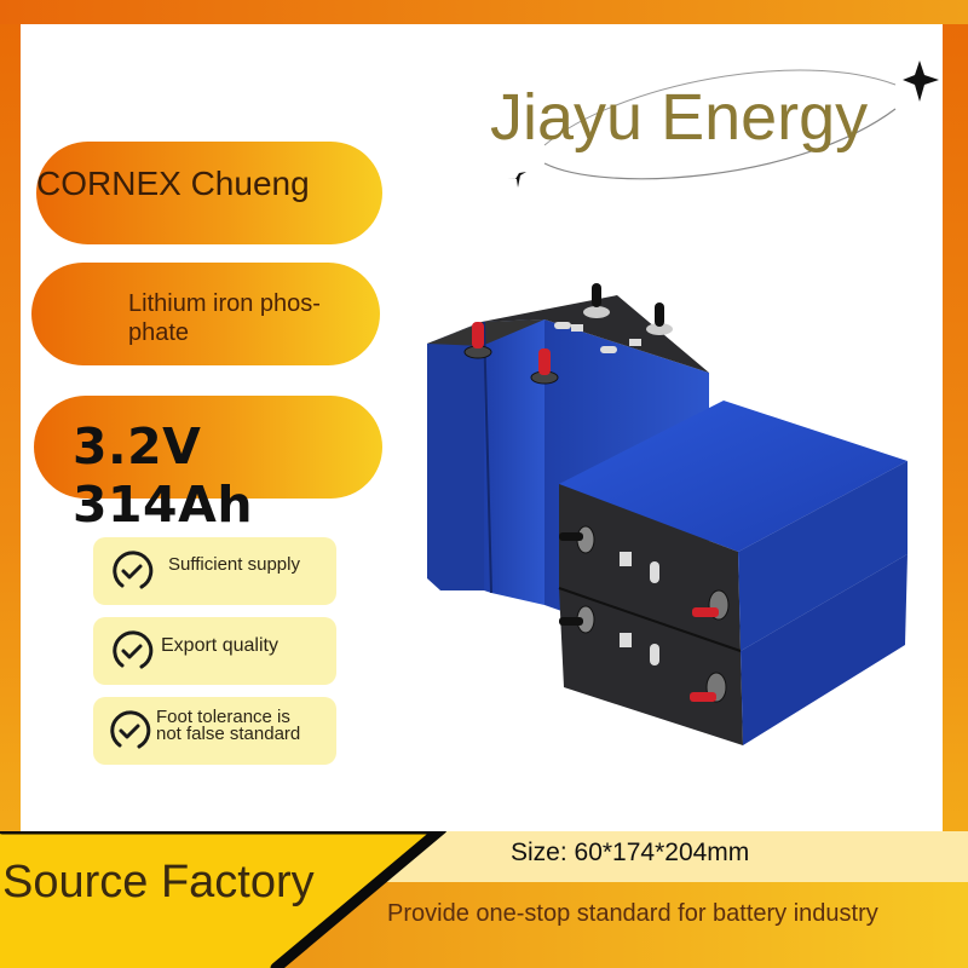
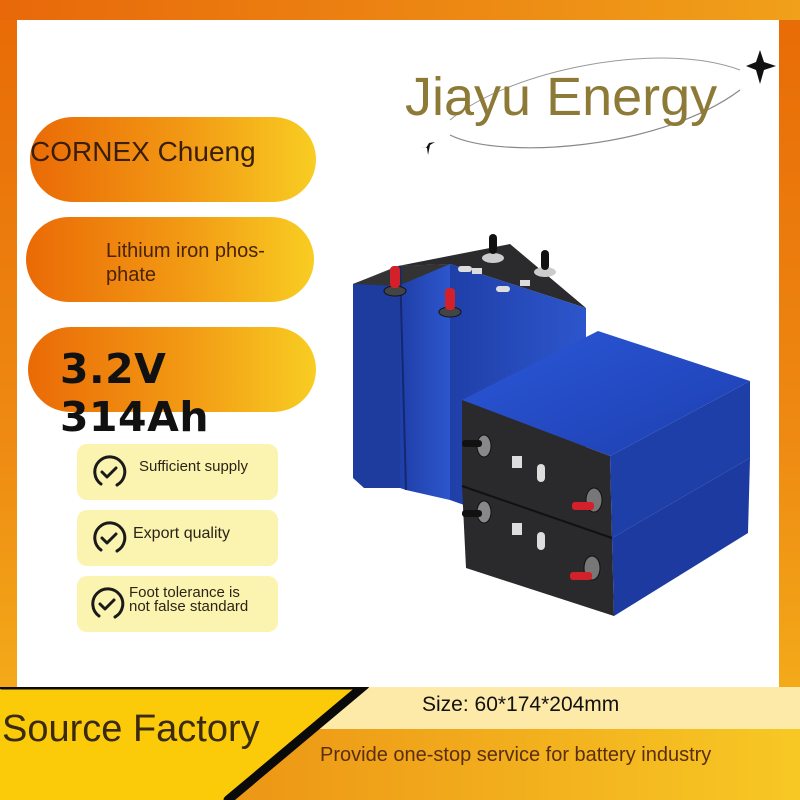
  Jiayu Energy
  CORNEX Chueng
  Lithium iron phos-
  phate
  3.2V 314Ah
  Sufficient supply
  Export quality
  Foot tolerance is
  not false standard
  Source Factory
  Size: 60*174*204mm
- Provide one-stop standard for battery industry
+ Provide one-stop service for battery industry
